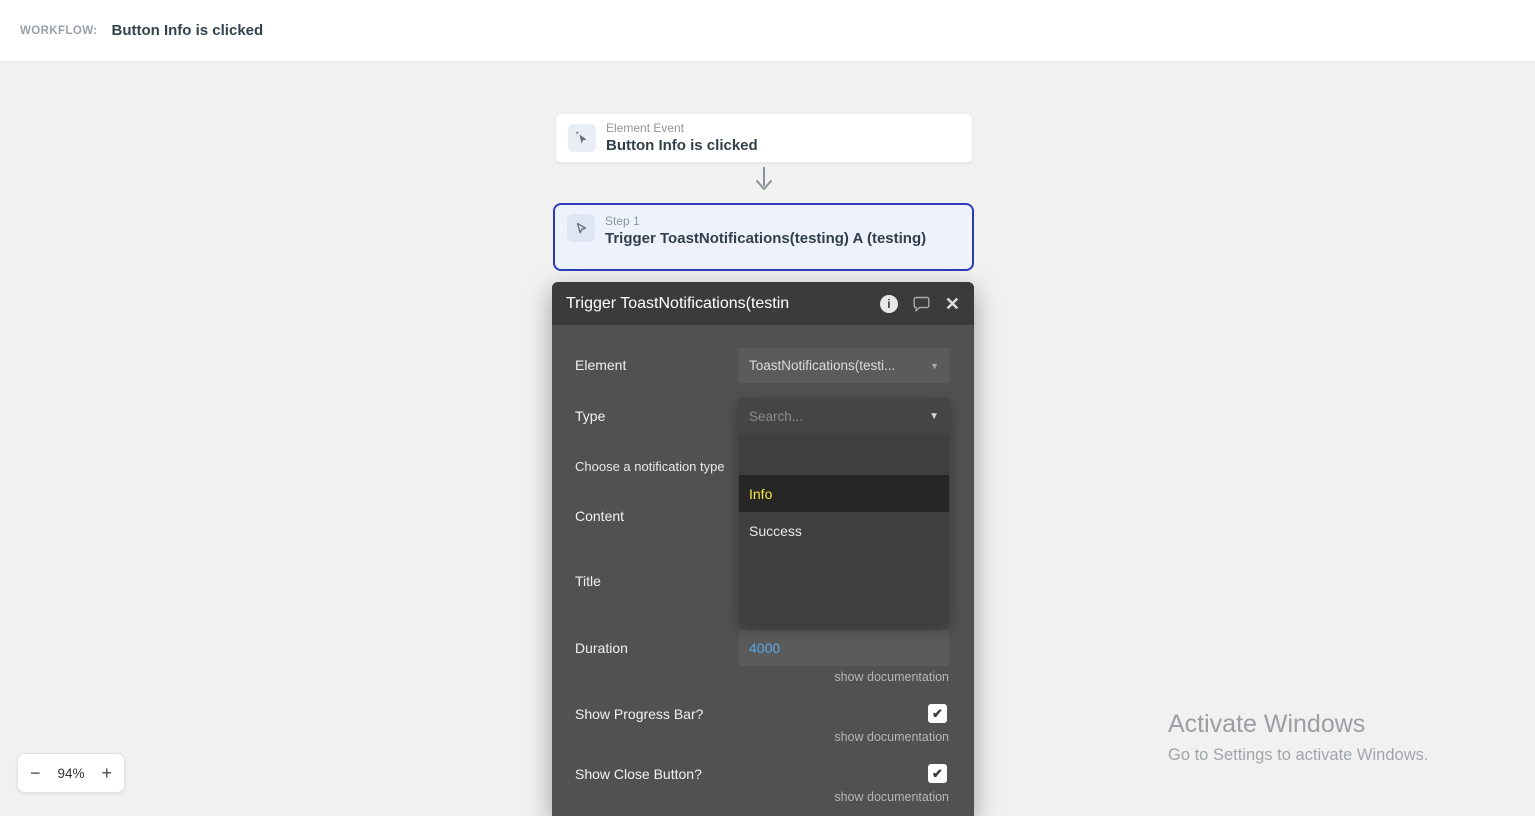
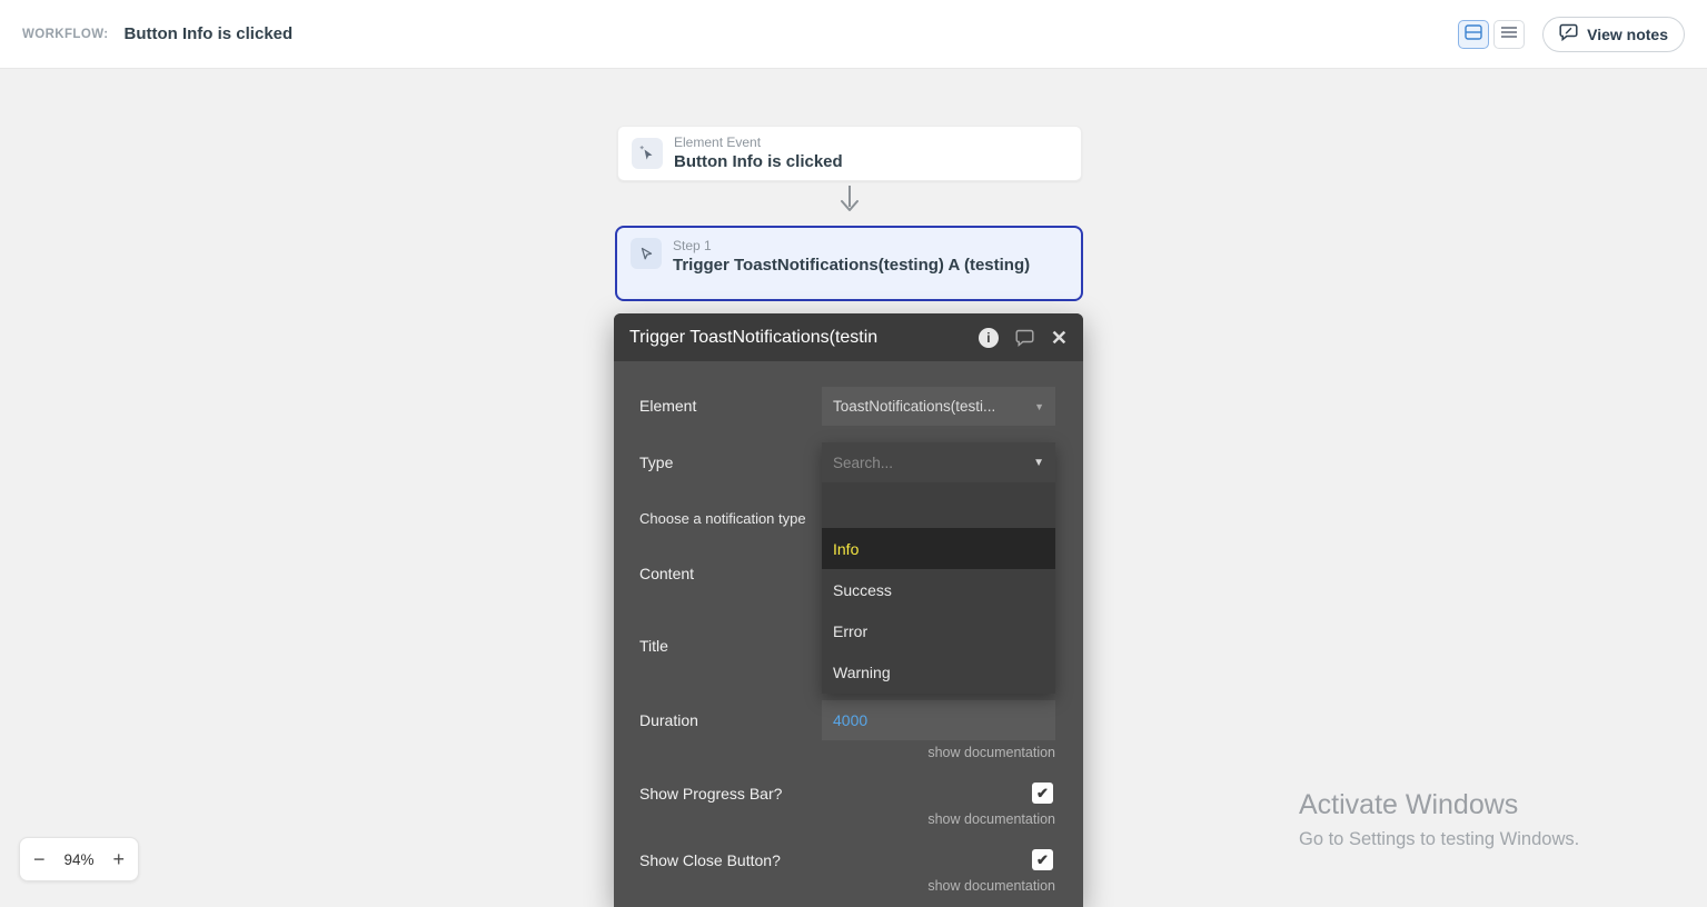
  WORKFLOW:
  Button Info is clicked
+ View notes
  Element Event
  Button Info is clicked
  Step 1
  Trigger ToastNotifications(testing) A (testing)
  Trigger ToastNotifications(testin
  i
  ✕
  Element
  ToastNotifications(testi...
  ▼
  Type
  Choose a notification type
  Search...
  ▼
  Info
  Success
+ Error
+ Warning
  Content
  Title
  Duration
  4000
  show documentation
  Show Progress Bar?
  ✔
  show documentation
  Show Close Button?
  ✔
  show documentation
  −
  94%
  +
  Activate Windows
- Go to Settings to activate Windows.
+ Go to Settings to testing Windows.
